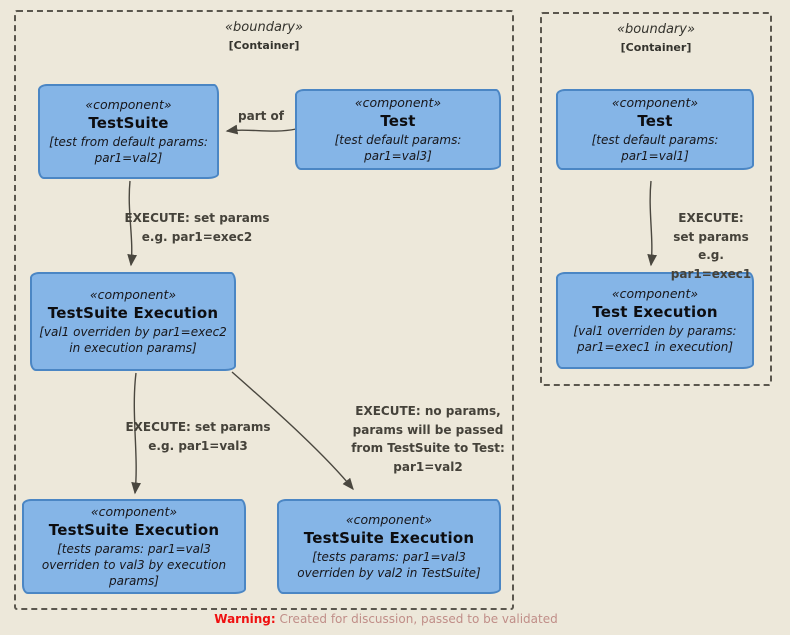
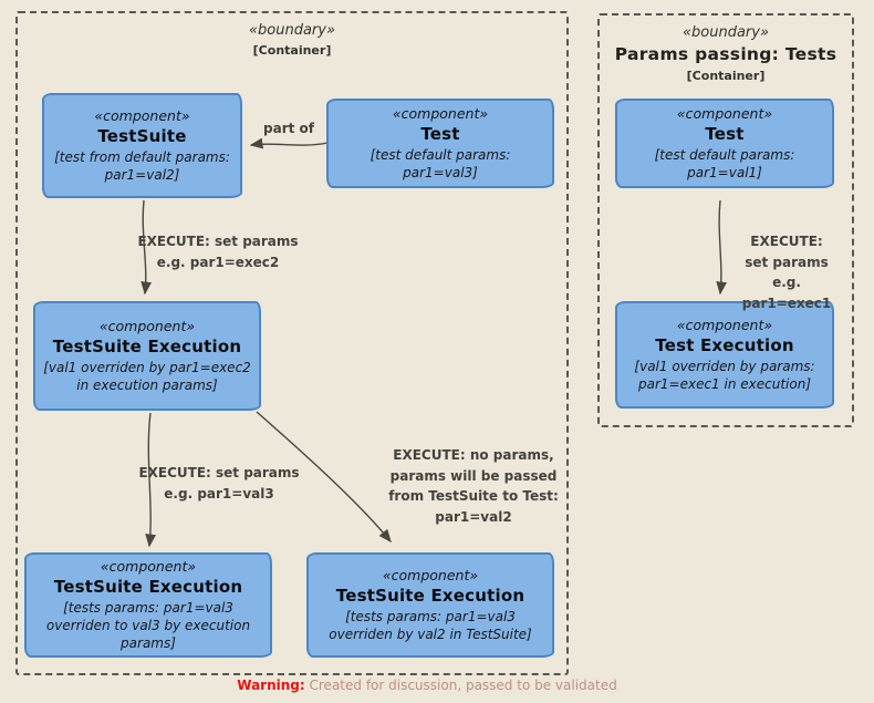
  «boundary»
  [Container]
  «boundary»
+ Params passing: Tests
  [Container]
  «component»
  TestSuite
  [test from default params: par1=val2]
  «component»
  Test
  [test default params: par1=val3]
  «component»
  TestSuite Execution
  [val1 overriden by par1=exec2 in execution params]
  «component»
  TestSuite Execution
  [tests params: par1=val3 overriden to val3 by execution params]
  «component»
  TestSuite Execution
  [tests params: par1=val3 overriden by val2 in TestSuite]
  «component»
  Test
  [test default params: par1=val1]
  «component»
  Test Execution
  [val1 overriden by params: par1=exec1 in execution]
  part of
  EXECUTE: set params
  e.g. par1=exec2
  EXECUTE: set params
  e.g. par1=val3
  EXECUTE: no params,
  params will be passed
  from TestSuite to Test:
  par1=val2
  EXECUTE: set params
  e.g. par1=exec1
  Warning: Created for discussion, passed to be validated
